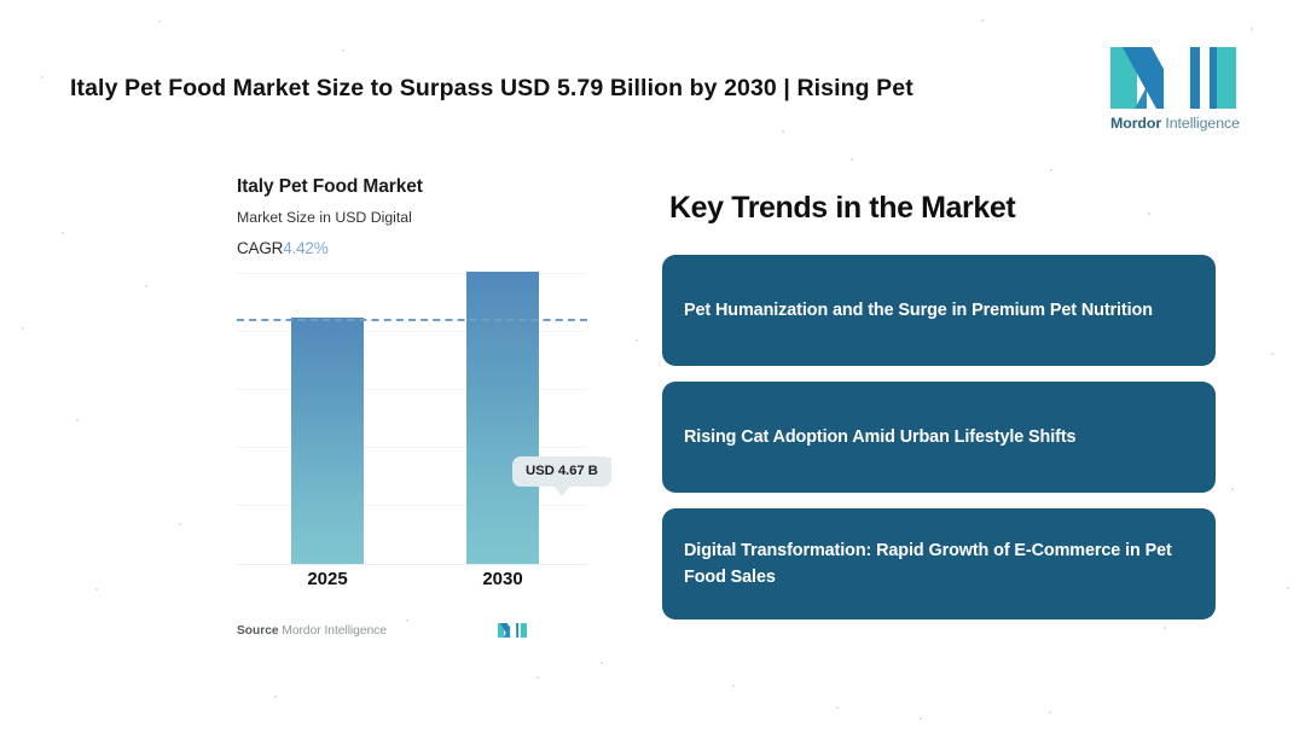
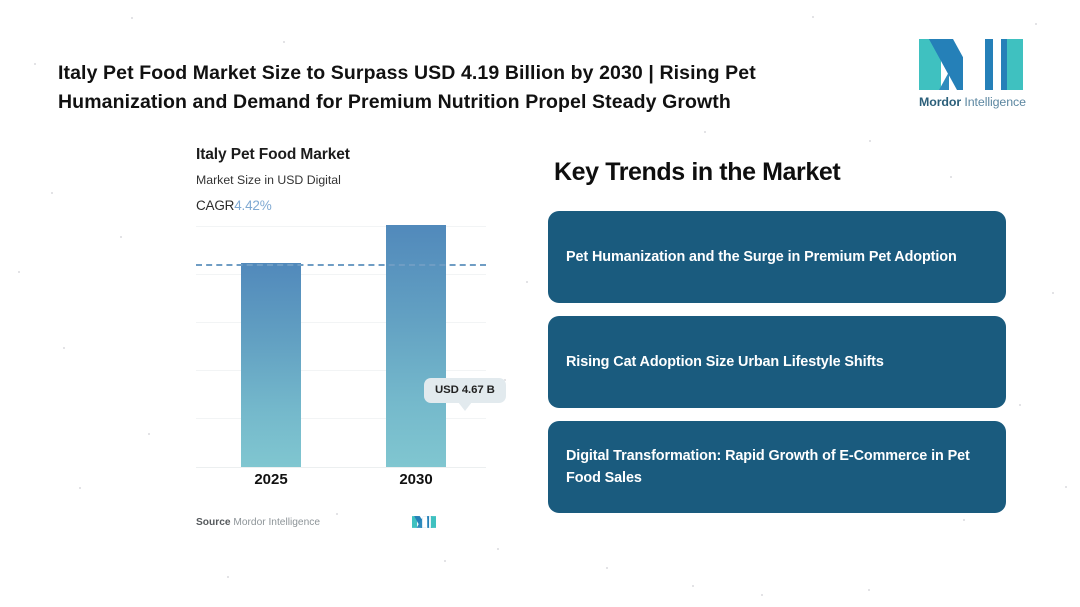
- Italy Pet Food Market Size to Surpass USD 5.79 Billion by 2030 | Rising Pet
+ Italy Pet Food Market Size to Surpass USD 4.19 Billion by 2030 | Rising Pet
+ Humanization and Demand for Premium Nutrition Propel Steady Growth
  Mordor Intelligence
  Italy Pet Food Market
  Market Size in USD Digital
  CAGR4.42%
  USD 4.67 B
  2025
  2030
  Source Mordor Intelligence
  Key Trends in the Market
- Pet Humanization and the Surge in Premium Pet Nutrition
+ Pet Humanization and the Surge in Premium Pet Adoption
- Rising Cat Adoption Amid Urban Lifestyle Shifts
+ Rising Cat Adoption Size Urban Lifestyle Shifts
  Digital Transformation: Rapid Growth of E-Commerce in Pet Food Sales
